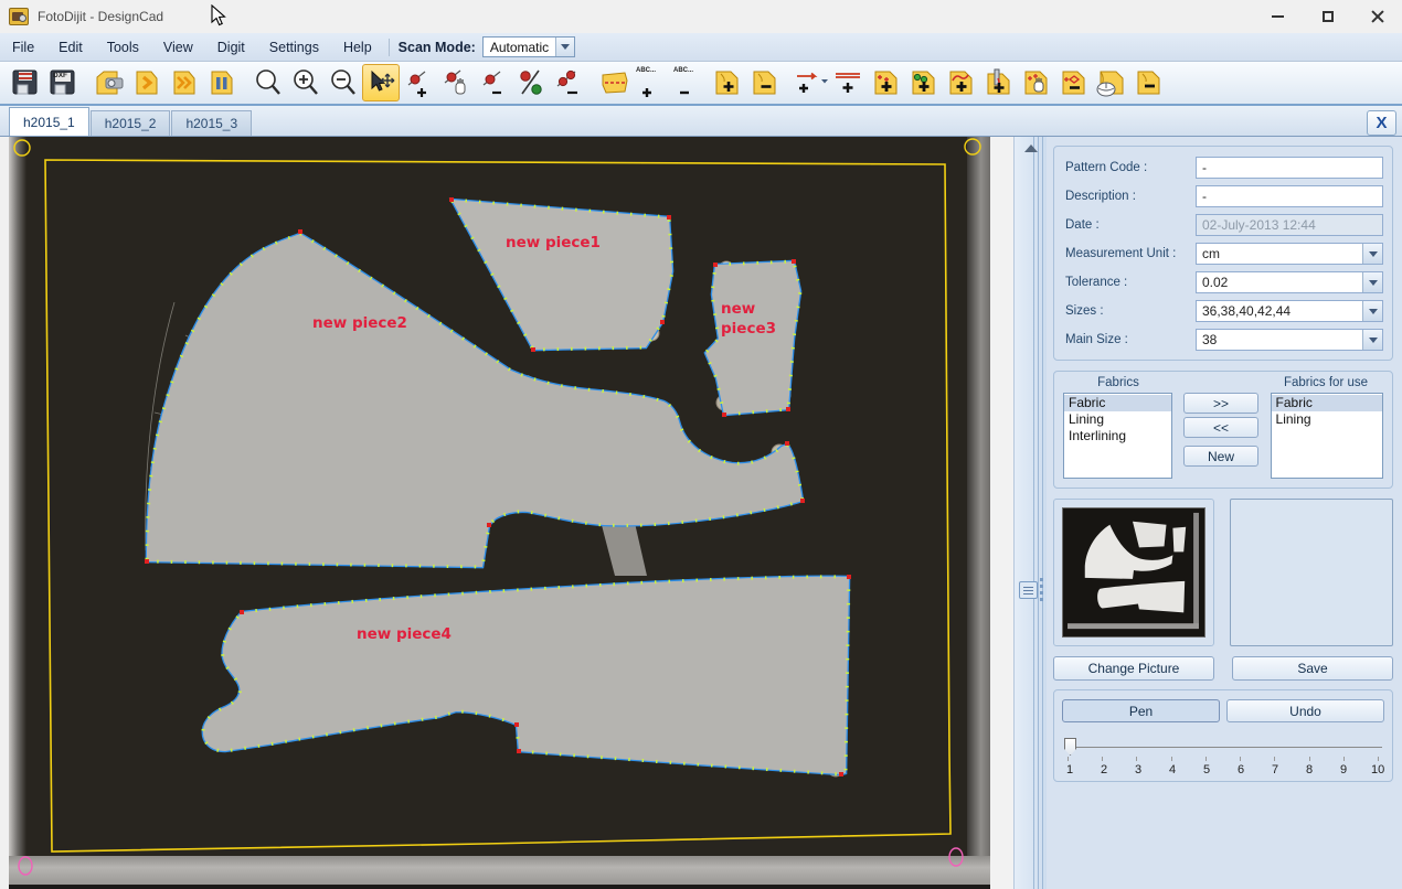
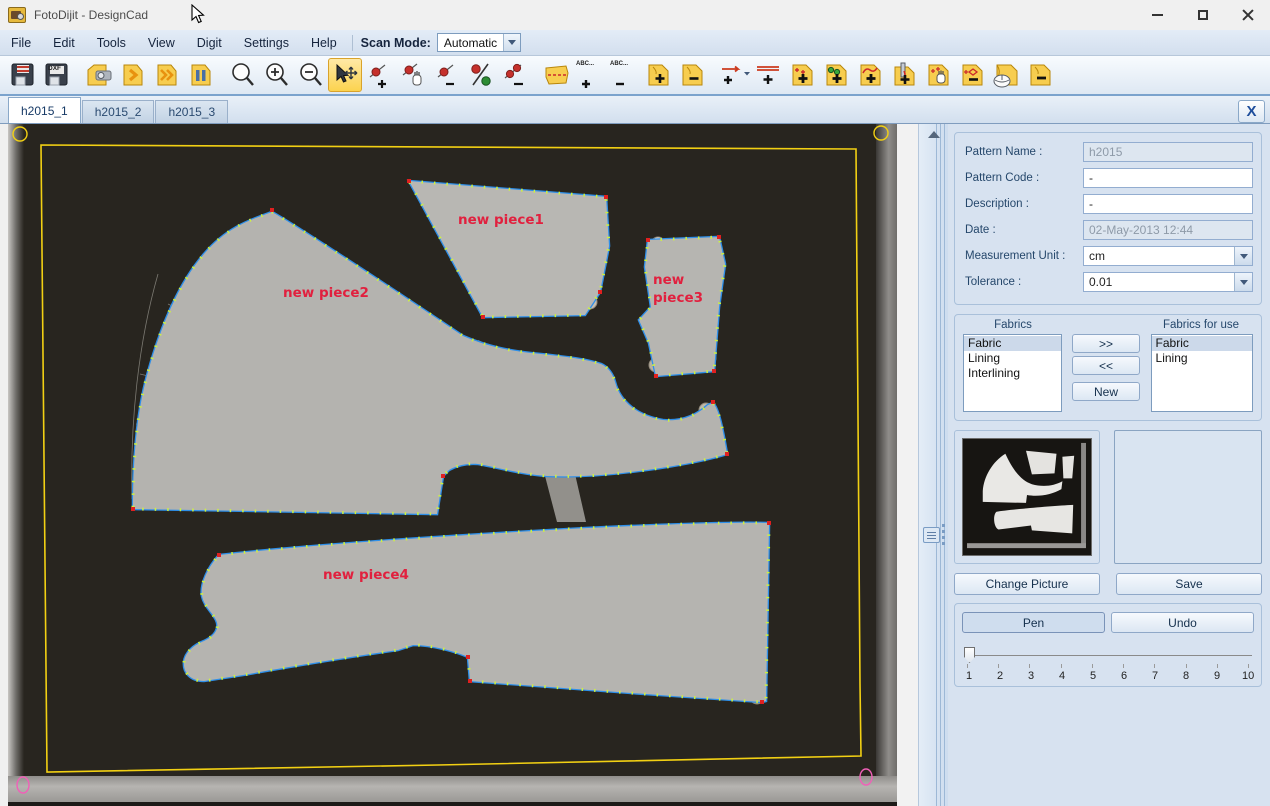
  FotoDijit - DesignCad
  File
  Edit
  Tools
  View
  Digit
  Settings
  Help
  Scan Mode:
  Automatic
  h2015_1
  h2015_2
  h2015_3
  X
  new piece1
  new piece2
  new
  piece3
  new piece4
+ Pattern Name :
+ h2015
  Pattern Code :
  -
  Description :
  -
  Date :
- 02-July-2013 12:44
+ 02-May-2013 12:44
  Measurement Unit :
  cm
  Tolerance :
- 0.02
+ 0.01
- Sizes :
- 36,38,40,42,44
- Main Size :
- 38
  Fabrics
  Fabrics for use
  Fabric
  Lining
  Interlining
  >>
  <<
  New
  Fabric
  Lining
  Change Picture
  Save
  Pen
  Undo
  1
  2
  3
  4
  5
  6
  7
  8
  9
  10
